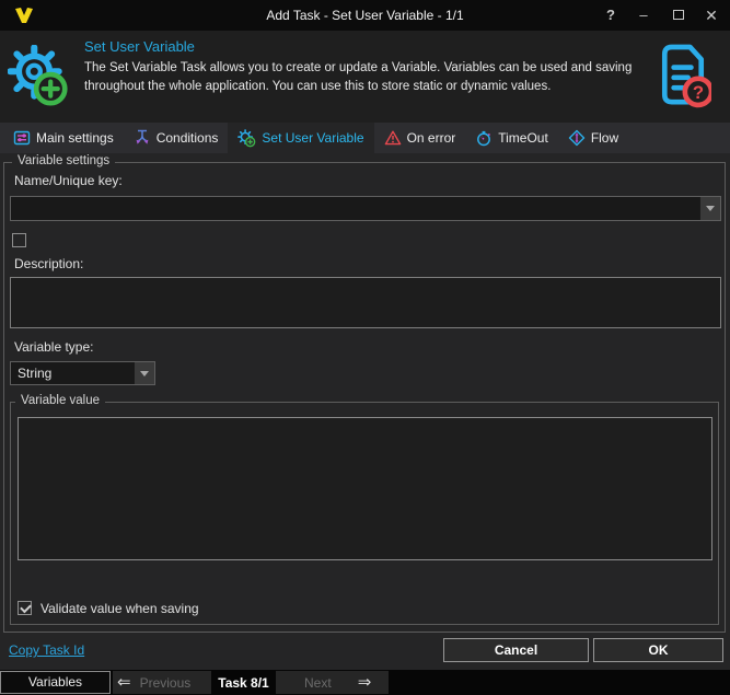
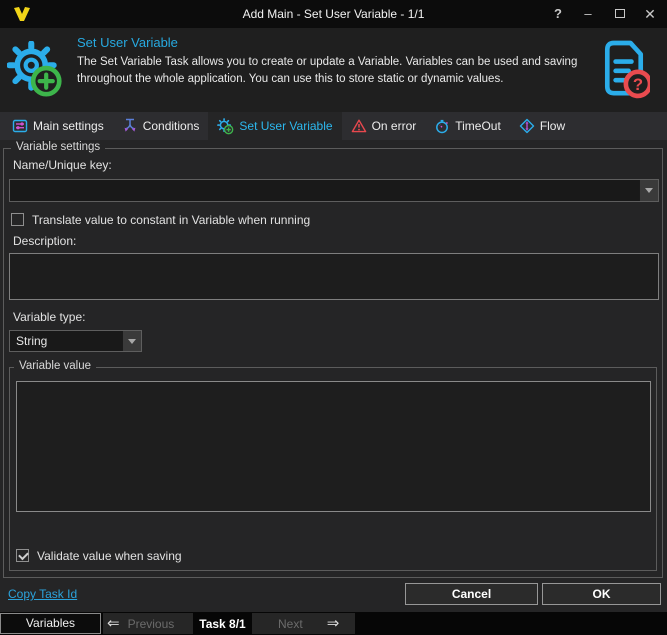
- Add Task - Set User Variable - 1/1
+ Add Main - Set User Variable - 1/1
  ?
  –
  ✕
  Set User Variable
  The Set Variable Task allows you to create or update a Variable. Variables can be used and saving throughout the whole application. You can use this to store static or dynamic values.
  ?
  Main settings
  Conditions
  Set User Variable
  On error
  TimeOut
  Flow
  Variable settings
  Name/Unique key:
+ Translate value to constant in Variable when running
  Description:
  Variable type:
  String
  Variable value
  Validate value when saving
  Copy Task Id
  Cancel
  OK
  Variables
  ⇐
  Previous
  Task 8/1
  Next
  ⇒
